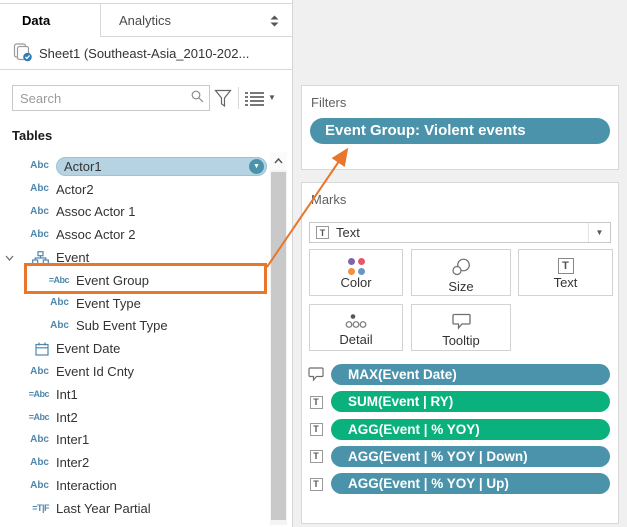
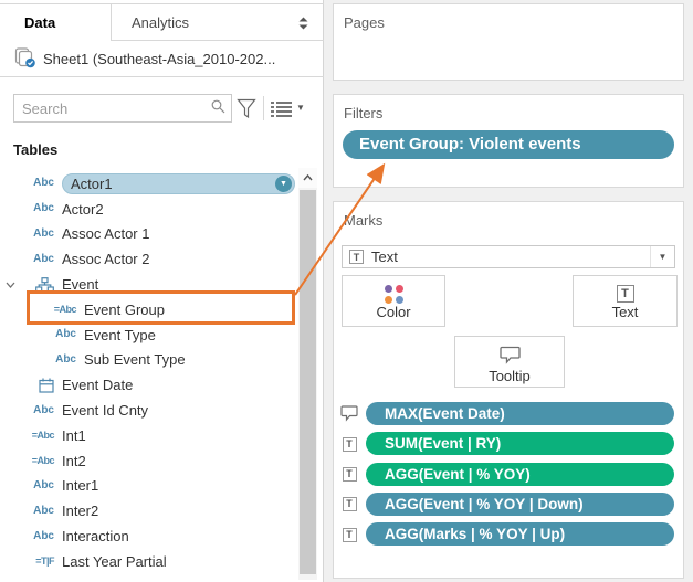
  Data
  Analytics
  Sheet1 (Southeast-Asia_2010-202...
  Search
  ▼
  Tables
  Abc
  Actor1
  Abc
  Actor2
  Abc
  Assoc Actor 1
  Abc
  Assoc Actor 2
  Event
  =Abc
  Event Group
  Abc
  Event Type
  Abc
  Sub Event Type
  Event Date
  Abc
  Event Id Cnty
  =Abc
  Int1
  =Abc
  Int2
  Abc
  Inter1
  Abc
  Inter2
  Abc
  Interaction
  =T|F
  Last Year Partial
+ Pages
  Filters
  Event Group: Violent events
  Marks
  T
  Text
  ▼
  Color
- Size
  T
  Text
- Detail
  Tooltip
  MAX(Event Date)
  T
  SUM(Event | RY)
  T
  AGG(Event | % YOY)
  T
  AGG(Event | % YOY | Down)
  T
- AGG(Event | % YOY | Up)
+ AGG(Marks | % YOY | Up)
